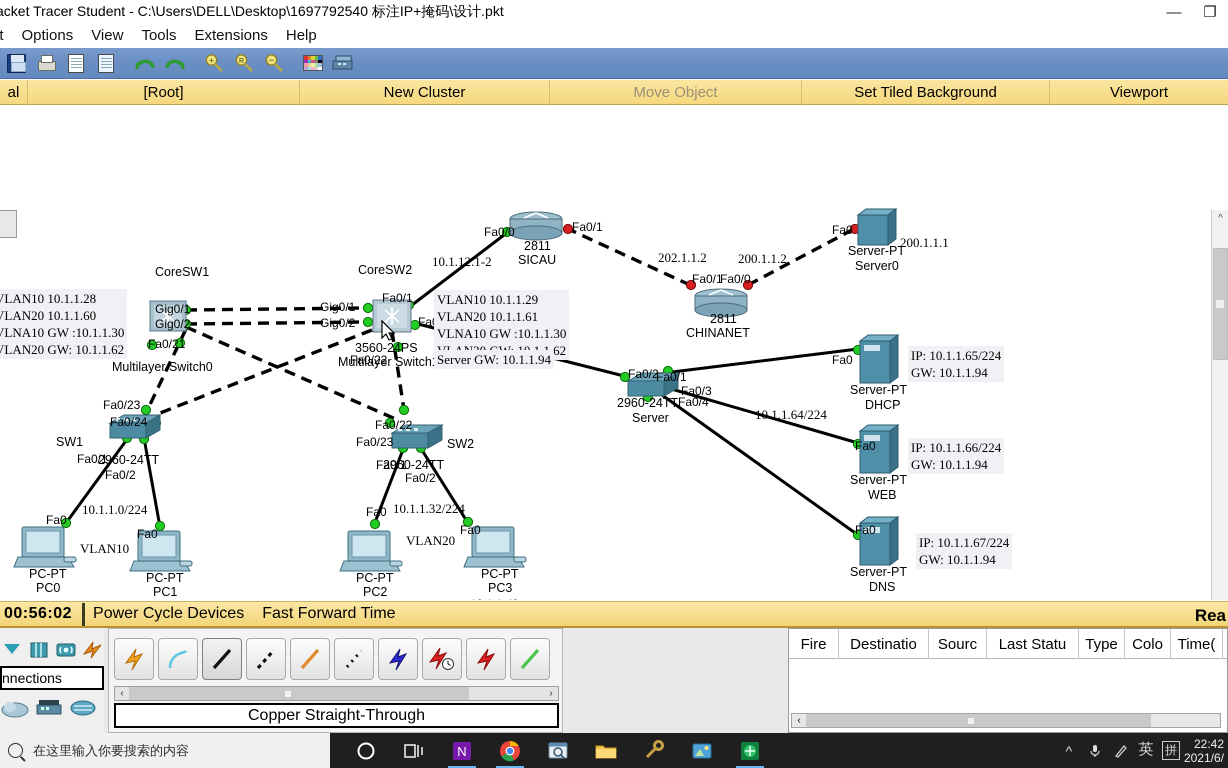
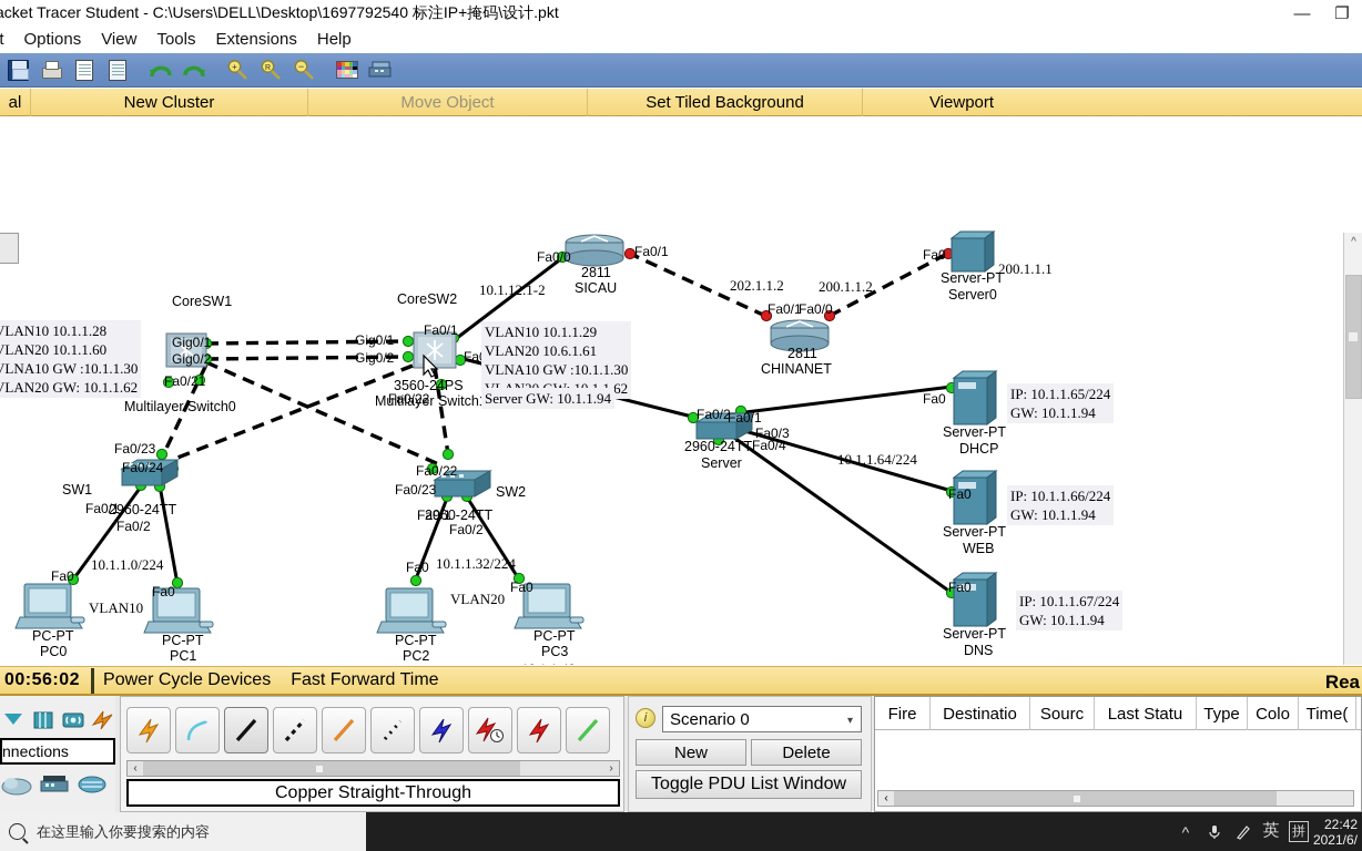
  cket Tracer Student - C:\Users\DELL\Desktop\1697792540 标注IP+掩码\设计.pkt
  —
  ❐
  Options
  View
  Tools
  Extensions
  Help
  +
  −
  al
- [Root]
  New Cluster
  Move Object
  Set Tiled Background
  Viewport
  CoreSW1
  CoreSW2
  2811
  SICAU
  2811
  CHINANET
  Server-PT
  Server0
  Server-PT
  DHCP
  Server-PT
  WEB
  Server-PT
  DNS
  3560-24PS
  Multilayer Switch
  2960-24TT
  Server
  Multilayer Switch0
  SW1
  2960-24TT
  SW2
  2960-24TT
  PC-PT
  PC0
  PC-PT
  PC1
  PC-PT
  PC2
  PC-PT
  PC3
  Gig0/1
  Gig0/2
  Fa0/21
  Gig0/1
  Gig0/2
  Fa0/1
  Fa0/22
  Fa0/0
  Fa0/1
  Fa0/1
  Fa0/0
  Fa0
  Fa0/23
  Fa0/24
  Fa0/1
  Fa0/2
  Fa0
  Fa0
  Fa0/22
  Fa0/23
  Fa0/1
  Fa0/2
  Fa0
  Fa0
  Fa0/2
  Fa0/1
  Fa0/3
  Fa0/4
  Fa0
  Fa0
  Fa0
  10.1.12.1-2
  202.1.1.2
  200.1.1.2
  200.1.1.1
  10.1.1.0/224
  VLAN10
  10.1.1.32/224
  VLAN20
  10.1.1.64/224
  LAN10 10.1.1.28
  LAN20 10.1.1.60
  LNA10 GW :10.1.1.30
  LAN20 GW: 10.1.1.62
  VLAN10 10.1.1.29
- VLAN20 10.1.1.61
+ VLAN20 10.6.1.61
  VLNA10 GW :10.1.1.30
  Server GW: 10.1.1.94
  IP: 10.1.1.65/224
  GW: 10.1.1.94
  IP: 10.1.1.66/224
  GW: 10.1.1.94
  IP: 10.1.1.67/224
  GW: 10.1.1.94
  ^
  00:56:02
  Power Cycle Devices
  Fast Forward Time
  Rea
  nnections
  ‹
  ›
  Copper Straight-Through
+ i
+ Scenario 0
+ ▾
+ New
+ Delete
+ Toggle PDU List Window
  Fire
  Destinatio
  Sourc
  Last Statu
  Type
  Colo
  Time(
  ‹
  在这里输入你要搜索的内容
- N
  ^
  英
  拼
  22:42
  2021/6/
